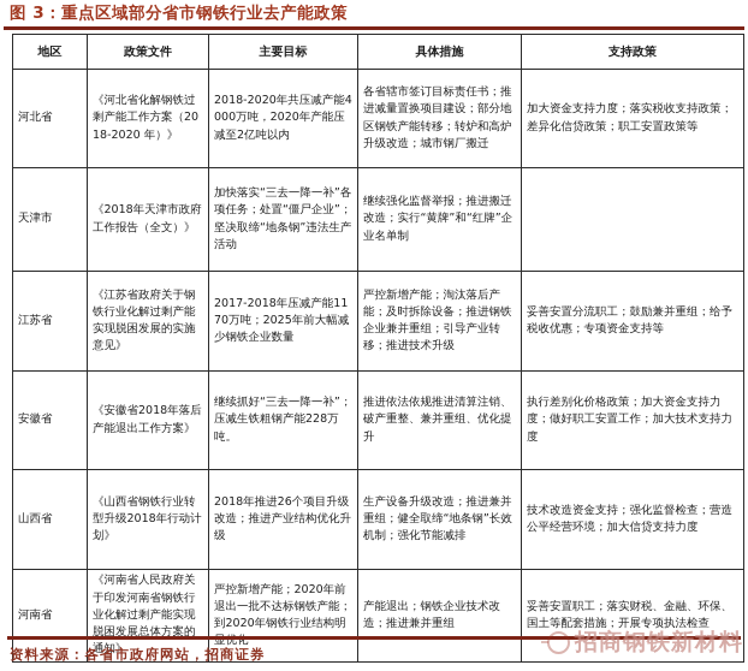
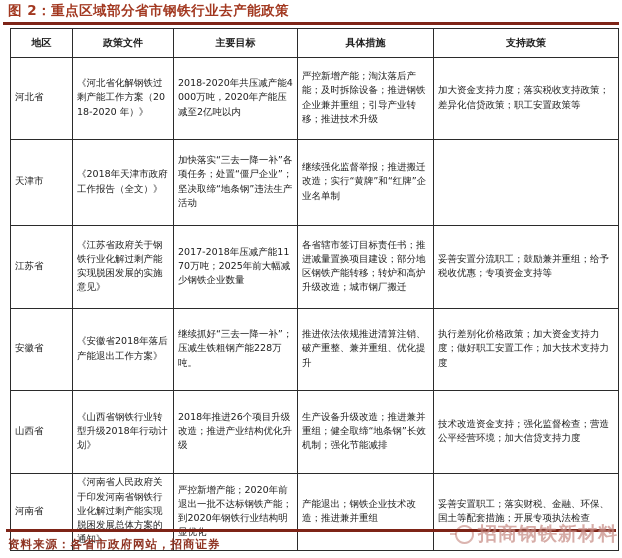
- 图 3：重点区域部分省市钢铁行业去产能政策
+ 图 2：重点区域部分省市钢铁行业去产能政策
  地区	政策文件	主要目标	具体措施	支持政策
- 河北省	《河北省化解钢铁过剩产能工作方案（2018-2020 年）》	2018-2020年共压减产能4000万吨，2020年产能压减至2亿吨以内	各省辖市签订目标责任书；推进减量置换项目建设；部分地区钢铁产能转移；转炉和高炉升级改造；城市钢厂搬迁	加大资金支持力度；落实税收支持政策；差异化信贷政策；职工安置政策等
+ 河北省	《河北省化解钢铁过剩产能工作方案（2018-2020 年）》	2018-2020年共压减产能4000万吨，2020年产能压减至2亿吨以内	严控新增产能；淘汰落后产能；及时拆除设备；推进钢铁企业兼并重组；引导产业转移；推进技术升级	加大资金支持力度；落实税收支持政策；差异化信贷政策；职工安置政策等
  天津市	《2018年天津市政府工作报告（全文）》	加快落实“三去一降一补”各项任务；处置“僵尸企业”；坚决取缔“地条钢”违法生产活动	继续强化监督举报；推进搬迁改造；实行“黄牌”和“红牌”企业名单制
- 江苏省	《江苏省政府关于钢铁行业化解过剩产能实现脱困发展的实施意见》	2017-2018年压减产能1170万吨；2025年前大幅减少钢铁企业数量	严控新增产能；淘汰落后产能；及时拆除设备；推进钢铁企业兼并重组；引导产业转移；推进技术升级	妥善安置分流职工；鼓励兼并重组；给予税收优惠；专项资金支持等
+ 江苏省	《江苏省政府关于钢铁行业化解过剩产能实现脱困发展的实施意见》	2017-2018年压减产能1170万吨；2025年前大幅减少钢铁企业数量	各省辖市签订目标责任书；推进减量置换项目建设；部分地区钢铁产能转移；转炉和高炉升级改造；城市钢厂搬迁	妥善安置分流职工；鼓励兼并重组；给予税收优惠；专项资金支持等
  安徽省	《安徽省2018年落后产能退出工作方案》	继续抓好“三去一降一补”；压减生铁粗钢产能228万吨。	推进依法依规推进清算注销、破产重整、兼并重组、优化提升	执行差别化价格政策；加大资金支持力度；做好职工安置工作；加大技术支持力度
  山西省	《山西省钢铁行业转型升级2018年行动计划》	2018年推进26个项目升级改造；推进产业结构优化升级	生产设备升级改造；推进兼并重组；健全取缔“地条钢”长效机制；强化节能减排	技术改造资金支持；强化监督检查；营造公平经营环境；加大信贷支持力度
  河南省	《河南省人民政府关于印发河南省钢铁行业化解过剩产能实现脱困发展总体方案的通知》	严控新增产能；2020年前退出一批不达标钢铁产能；到2020年钢铁行业结构明显优化	产能退出；钢铁企业技术改造；推进兼并重组	妥善安置职工；落实财税、金融、环保、国土等配套措施；开展专项执法检查
  资料来源：各省市政府网站，招商证券
  招商钢铁新材料
